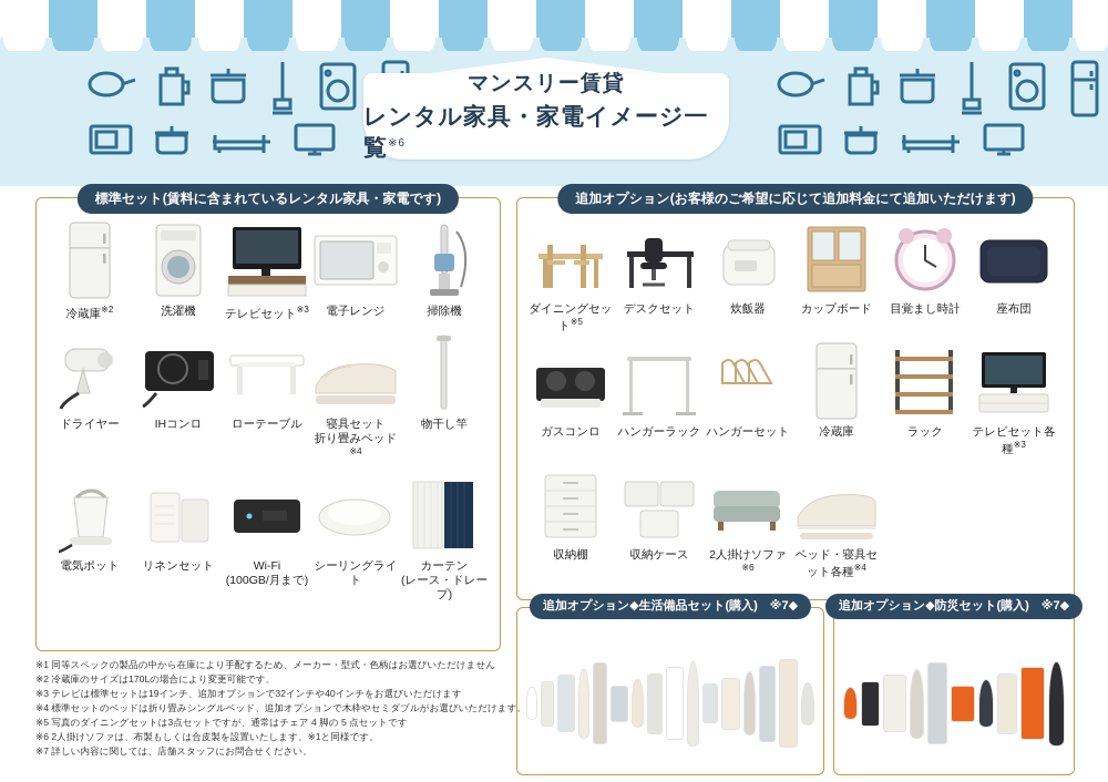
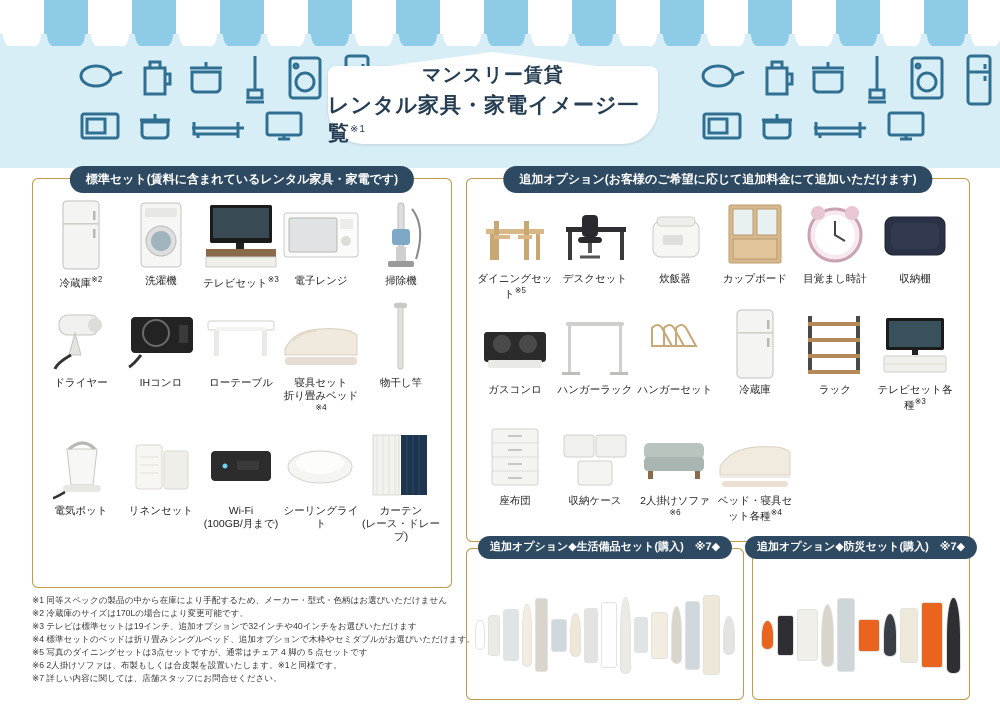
  マンスリー賃貸
- レンタル家具・家電イメージ一覧※6
+ レンタル家具・家電イメージ一覧※1
  標準セット(賃料に含まれているレンタル家具・家電です)
  冷蔵庫※2
  洗濯機
  テレビセット※3
  電子レンジ
  掃除機
  ドライヤー
  IHコンロ
  ローテーブル
  寝具セット
  折り畳みベッド※4
  物干し竿
  電気ポット
  リネンセット
  Wi-Fi
  (100GB/月まで)
  シーリングライト
  カーテン
  (レース・ドレープ)
  追加オプション(お客様のご希望に応じて追加料金にて追加いただけます)
  ダイニングセット※5
  デスクセット
  炊飯器
  カップボード
  目覚まし時計
- 座布団
+ 収納棚
  ガスコンロ
  ハンガーラック
  ハンガーセット
  冷蔵庫
  ラック
  テレビセット各種※3
- 収納棚
+ 座布団
  収納ケース
  2人掛けソファ※6
  ベッド・寝具セット各種※4
  追加オプション◆生活備品セット(購入) ※7◆
  追加オプション◆防災セット(購入) ※7◆
  ※1 同等スペックの製品の中から在庫により手配するため、メーカー・型式・色柄はお選びいただけません
  ※2 冷蔵庫のサイズは170Lの場合により変更可能です。
  ※3 テレビは標準セットは19インチ、追加オプションで32インチや40インチをお選びいただけます
  ※4 標準セットのベッドは折り畳みシングルベッド、追加オプションで木枠やセミダブルがお選びいただけます。
  ※5 写真のダイニングセットは3点セットですが、通常はチェア 4 脚の 5 点セットです
  ※6 2人掛けソファは、布製もしくは合皮製を設置いたします。※1と同様です。
  ※7 詳しい内容に関しては、店舗スタッフにお問合せください。
